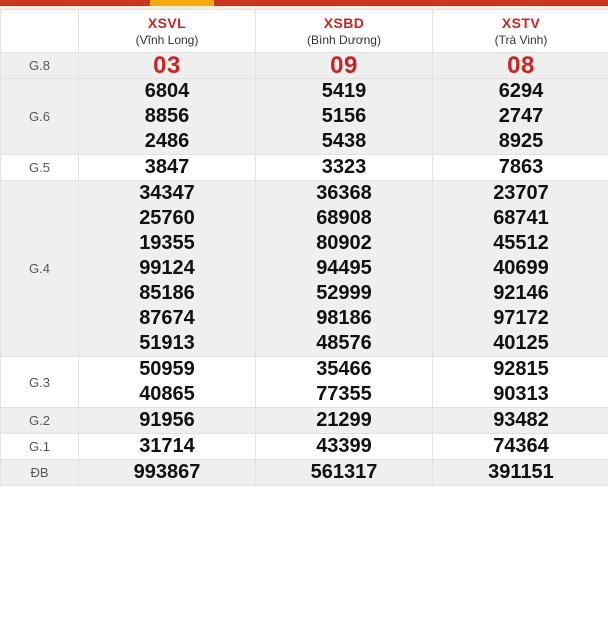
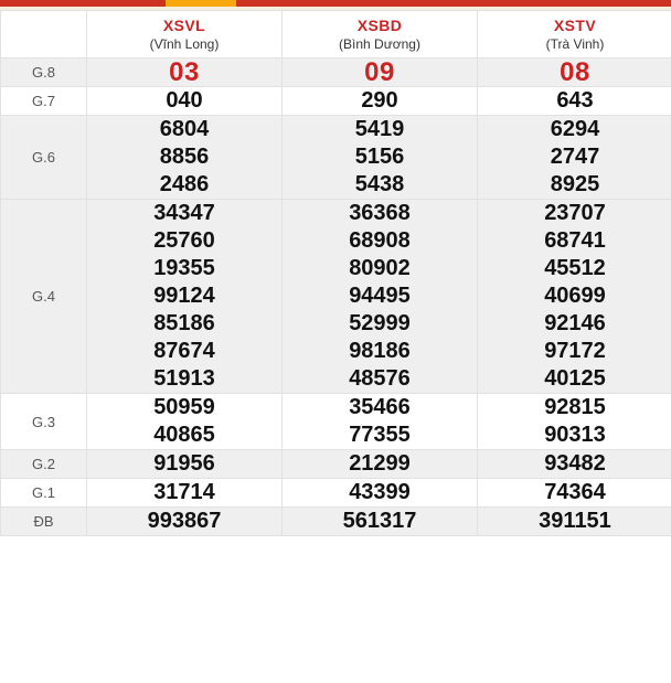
  	XSVL (Vĩnh Long)	XSBD (Bình Dương)	XSTV (Trà Vinh)
  G.8	03	09	08
+ G.7	040	290	643
  G.6	680488562486	541951565438	629427478925
- G.5	3847	3323	7863
  G.4	34347257601935599124851868767451913	36368689088090294495529999818648576	23707687414551240699921469717240125
  G.3	5095940865	3546677355	9281590313
  G.2	91956	21299	93482
  G.1	31714	43399	74364
  ĐB	993867	561317	391151
